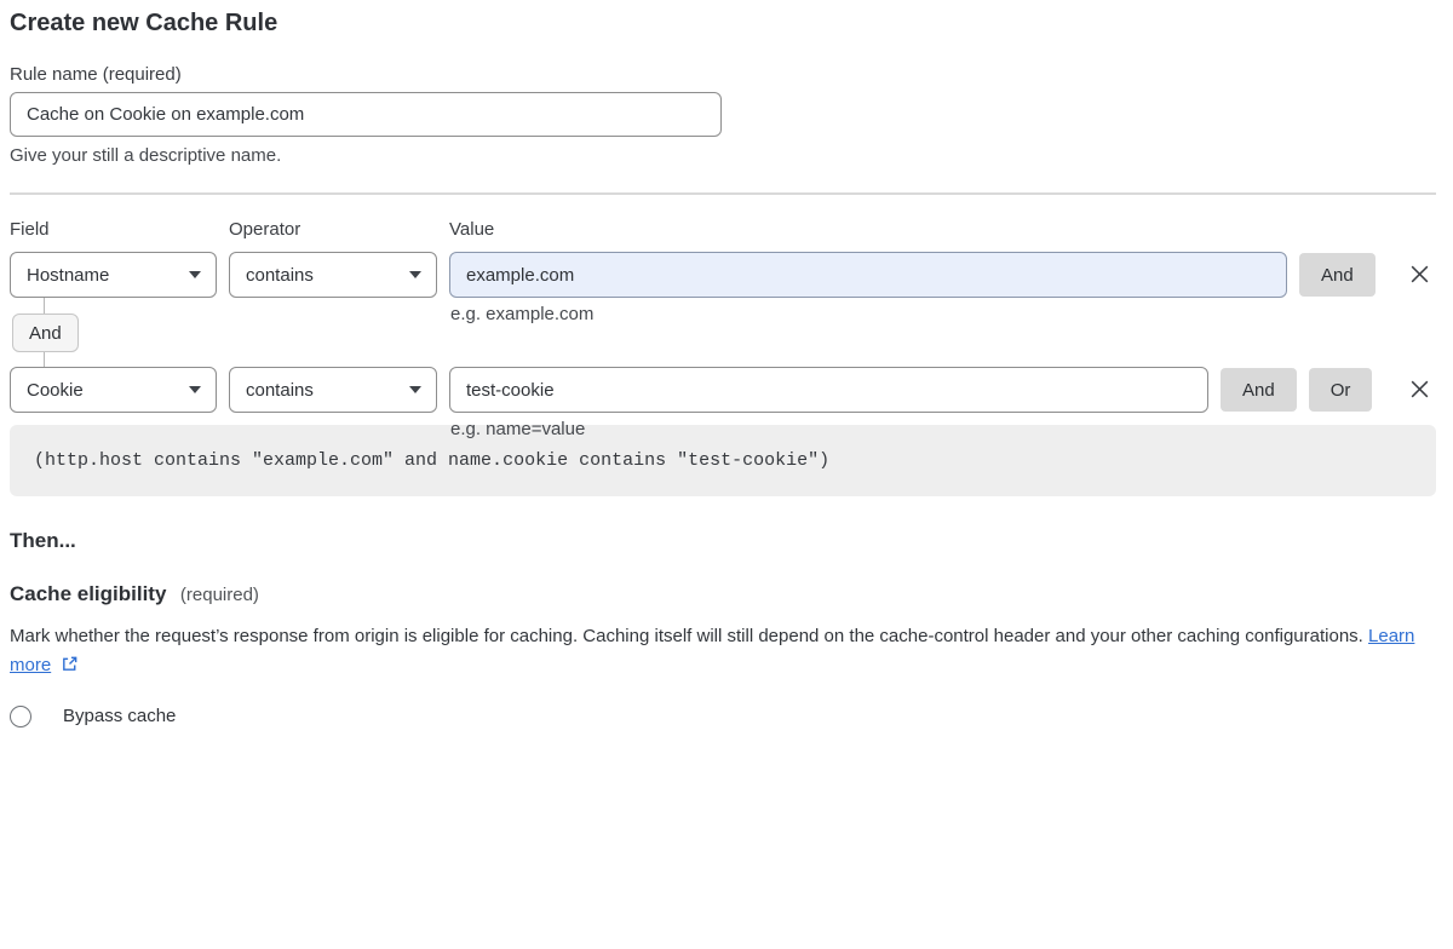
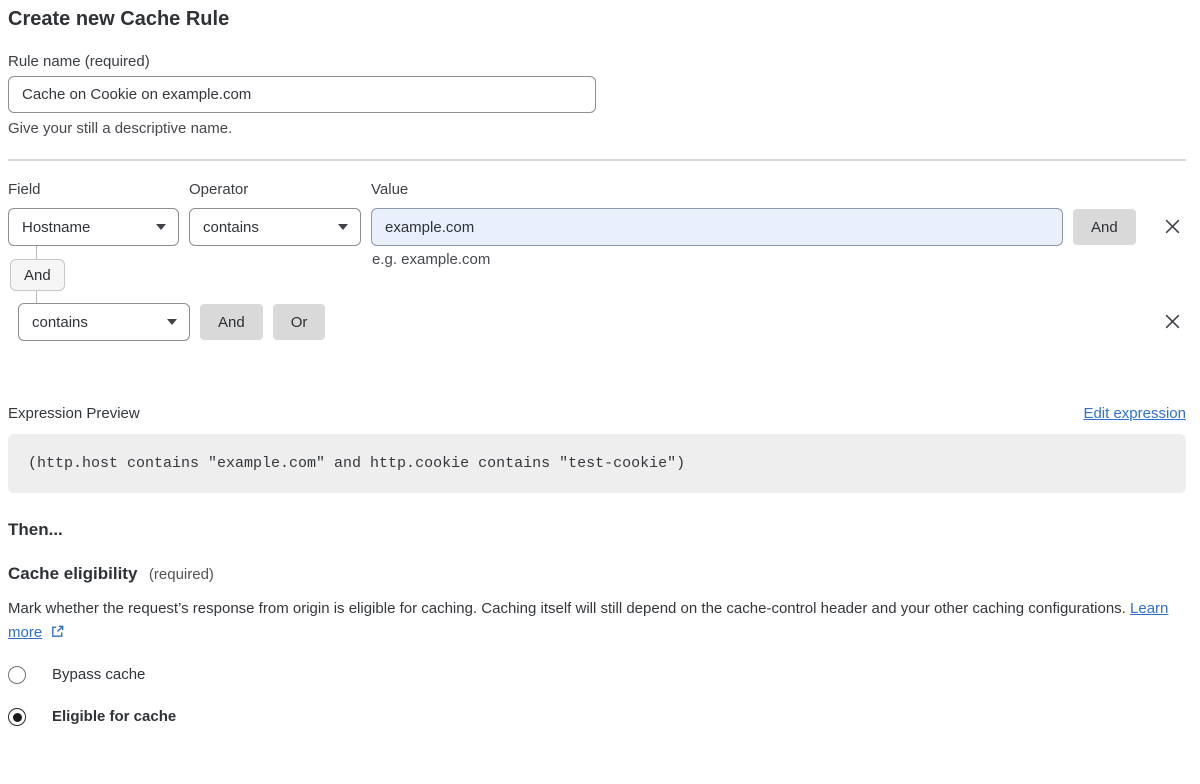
  Create new Cache Rule
  Rule name (required)
  Cache on Cookie on example.com
  Give your still a descriptive name.
  Field
  Operator
  Value
  Hostname
  contains
  example.com
  e.g. example.com
  And
  And
- Cookie
  contains
- test-cookie
- e.g. name=value
  And
  Or
+ Expression Preview
+ Edit expression
- (http.host contains "example.com" and name.cookie contains "test-cookie")
+ (http.host contains "example.com" and http.cookie contains "test-cookie")
  Then...
  Cache eligibility (required)
  Mark whether the request’s response from origin is eligible for caching. Caching itself will still depend on the cache-control header and your other caching configurations. Learn more
  Bypass cache
+ Eligible for cache
